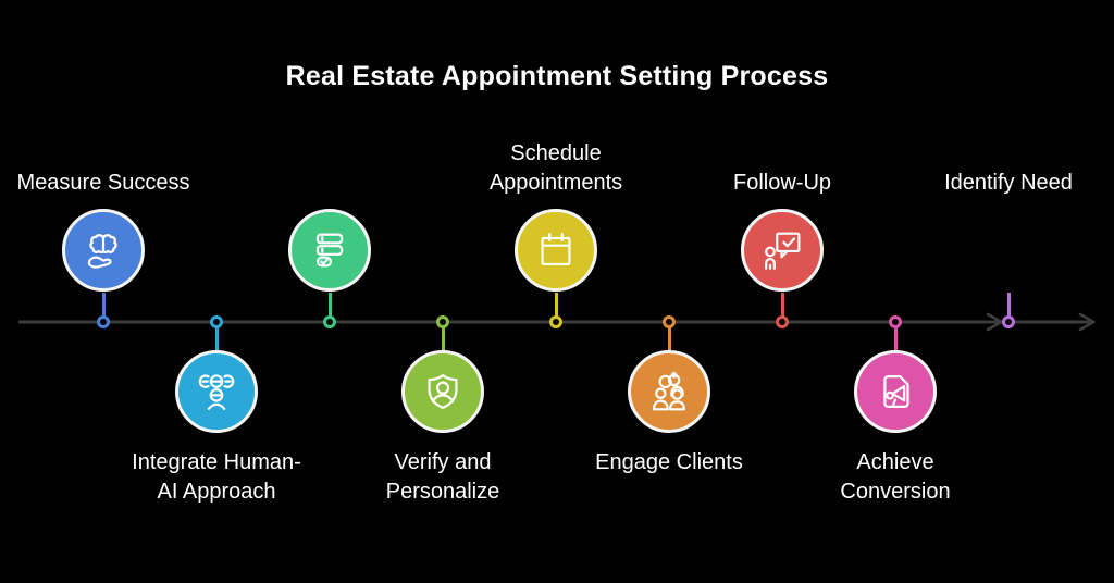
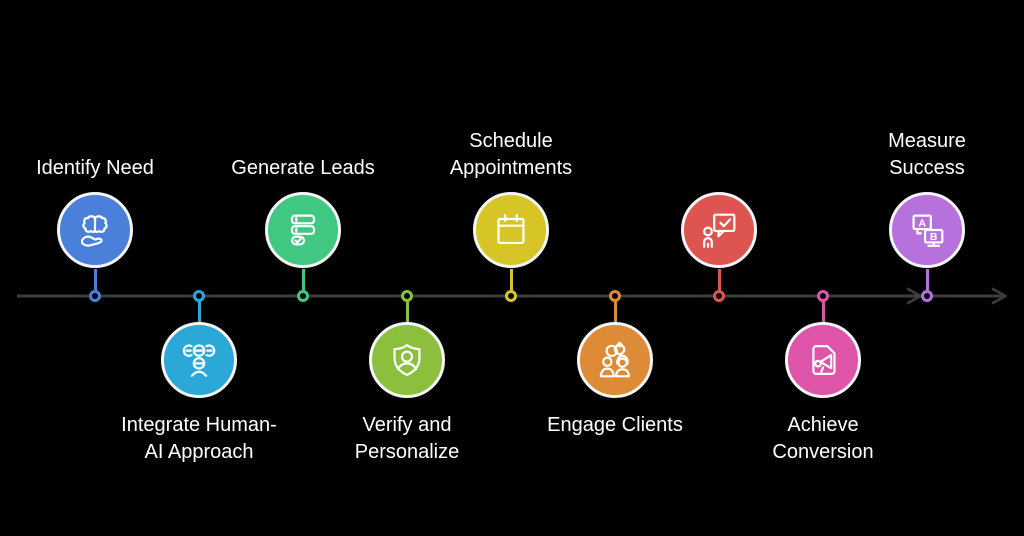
- Real Estate Appointment Setting Process
- Measure Success
+ Identify Need
  Integrate Human-AI Approach
+ Generate Leads
  Verify and Personalize
  Schedule Appointments
  Engage Clients
- Follow-Up
  Achieve Conversion
- Identify Need
+ Measure Success
+ A
+ B
